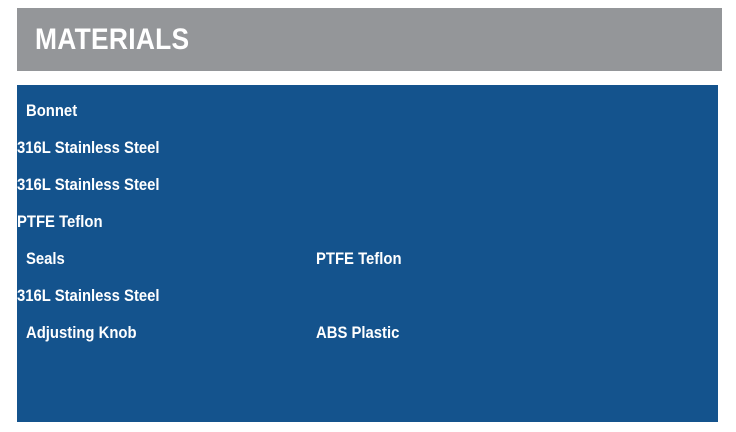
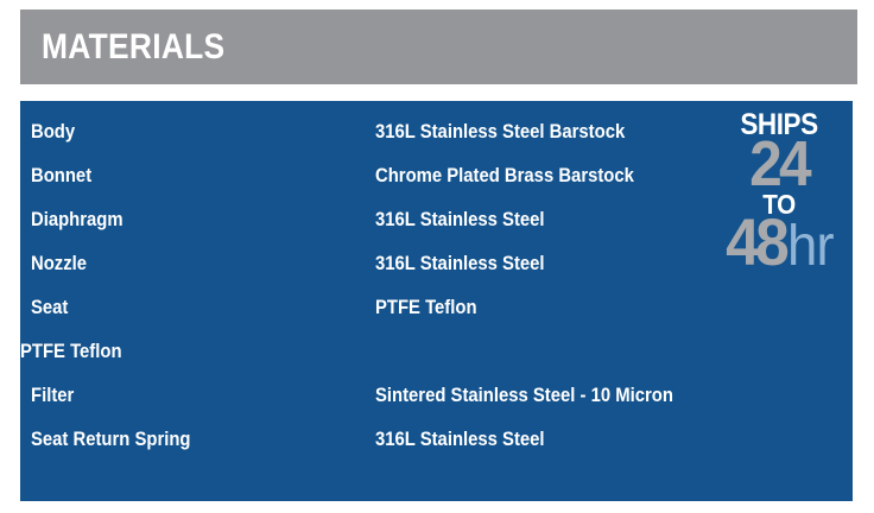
  MATERIALS
+ SHIPS
+ 24
+ TO
+ 48hr
+ Body
+ 316L Stainless Steel Barstock
  Bonnet
+ Chrome Plated Brass Barstock
+ Diaphragm
  316L Stainless Steel
+ Nozzle
  316L Stainless Steel
+ Seat
  PTFE Teflon
- Seals
  PTFE Teflon
+ Filter
+ Sintered Stainless Steel - 10 Micron
+ Seat Return Spring
  316L Stainless Steel
- Adjusting Knob
- ABS Plastic
